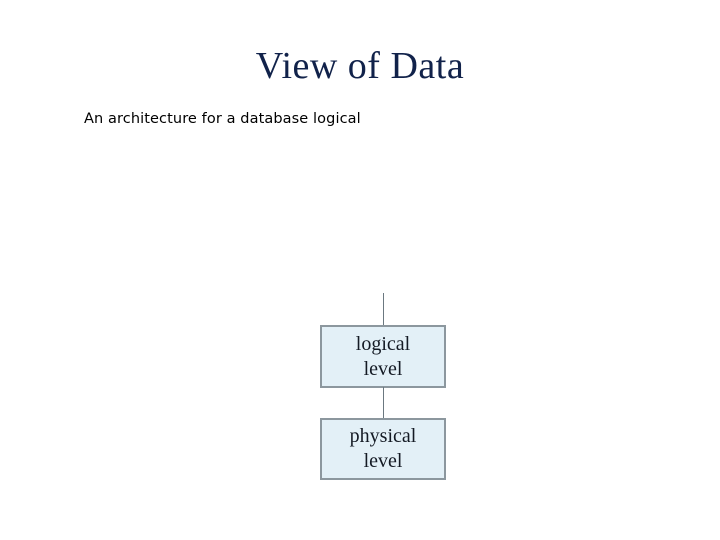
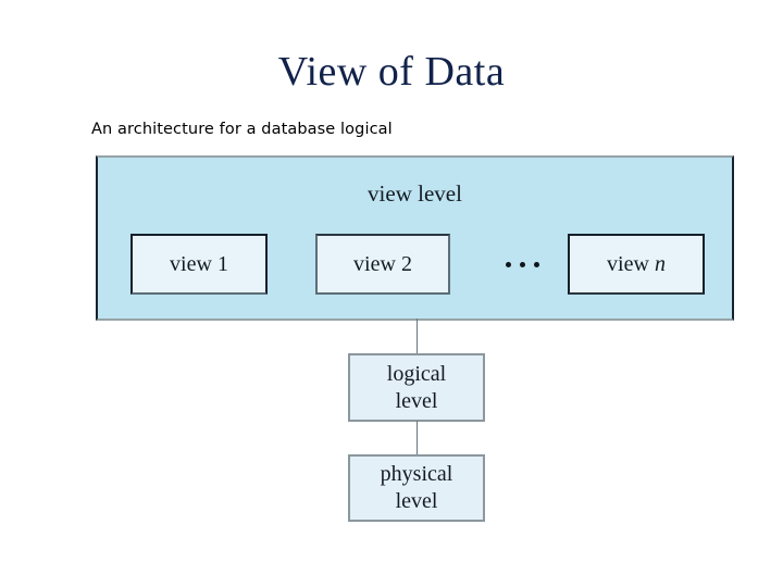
  View of Data
  An architecture for a database logical
+ view level
+ view 1
+ view 2
+ view n
  logical
  level
  physical
  level
